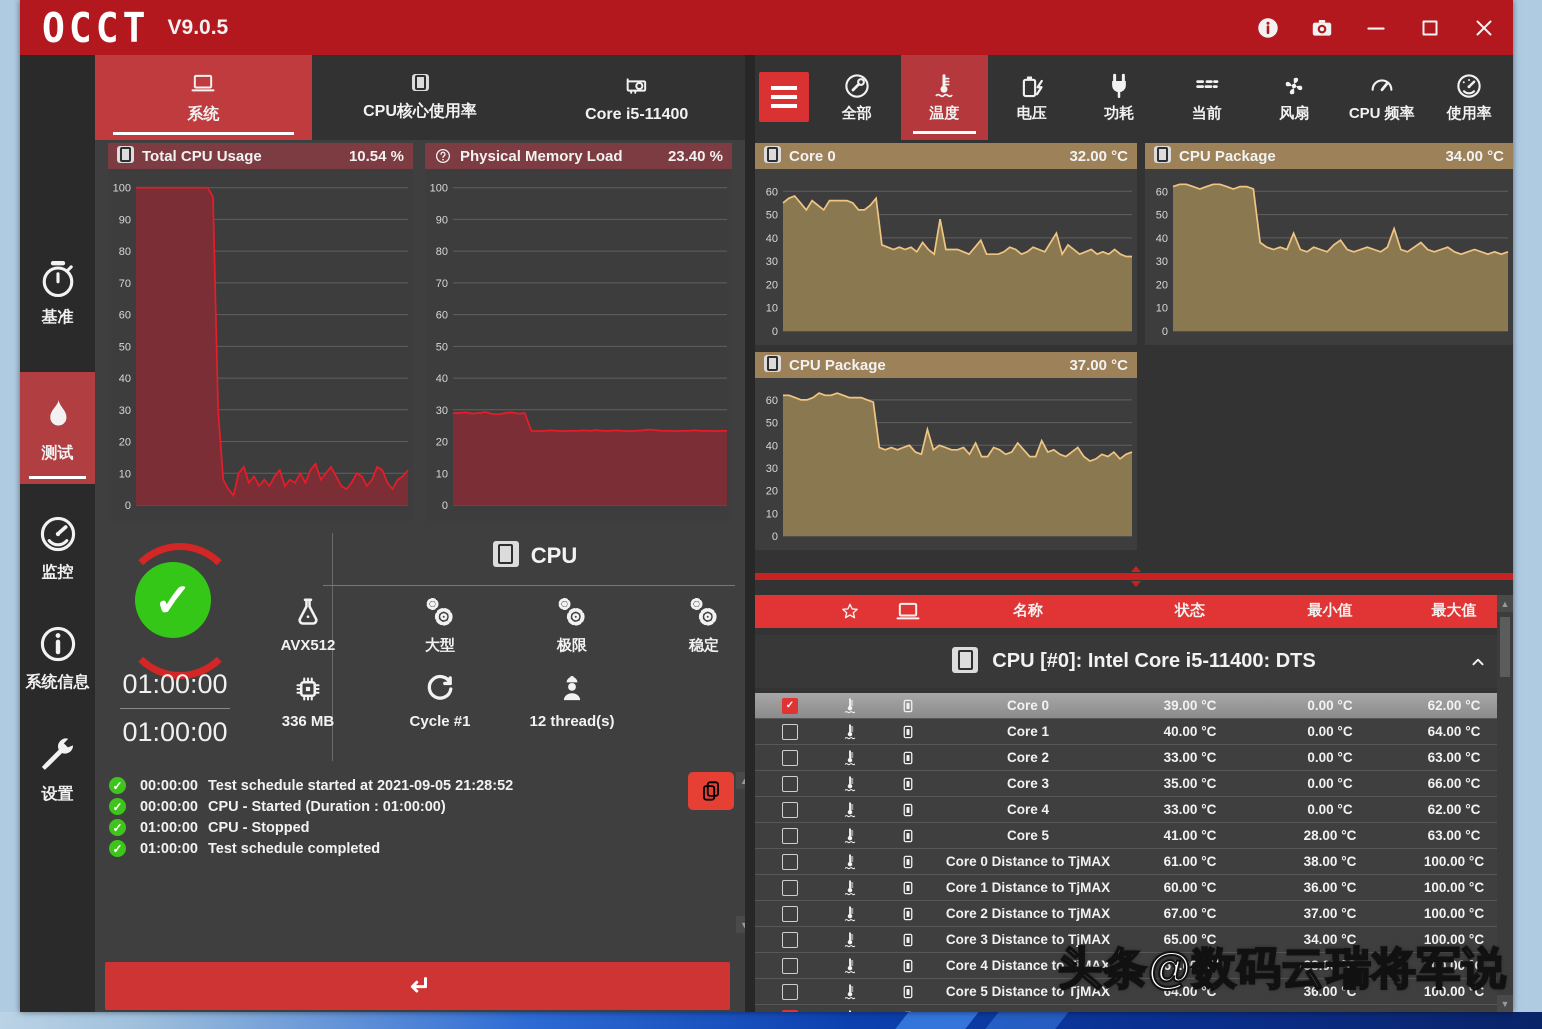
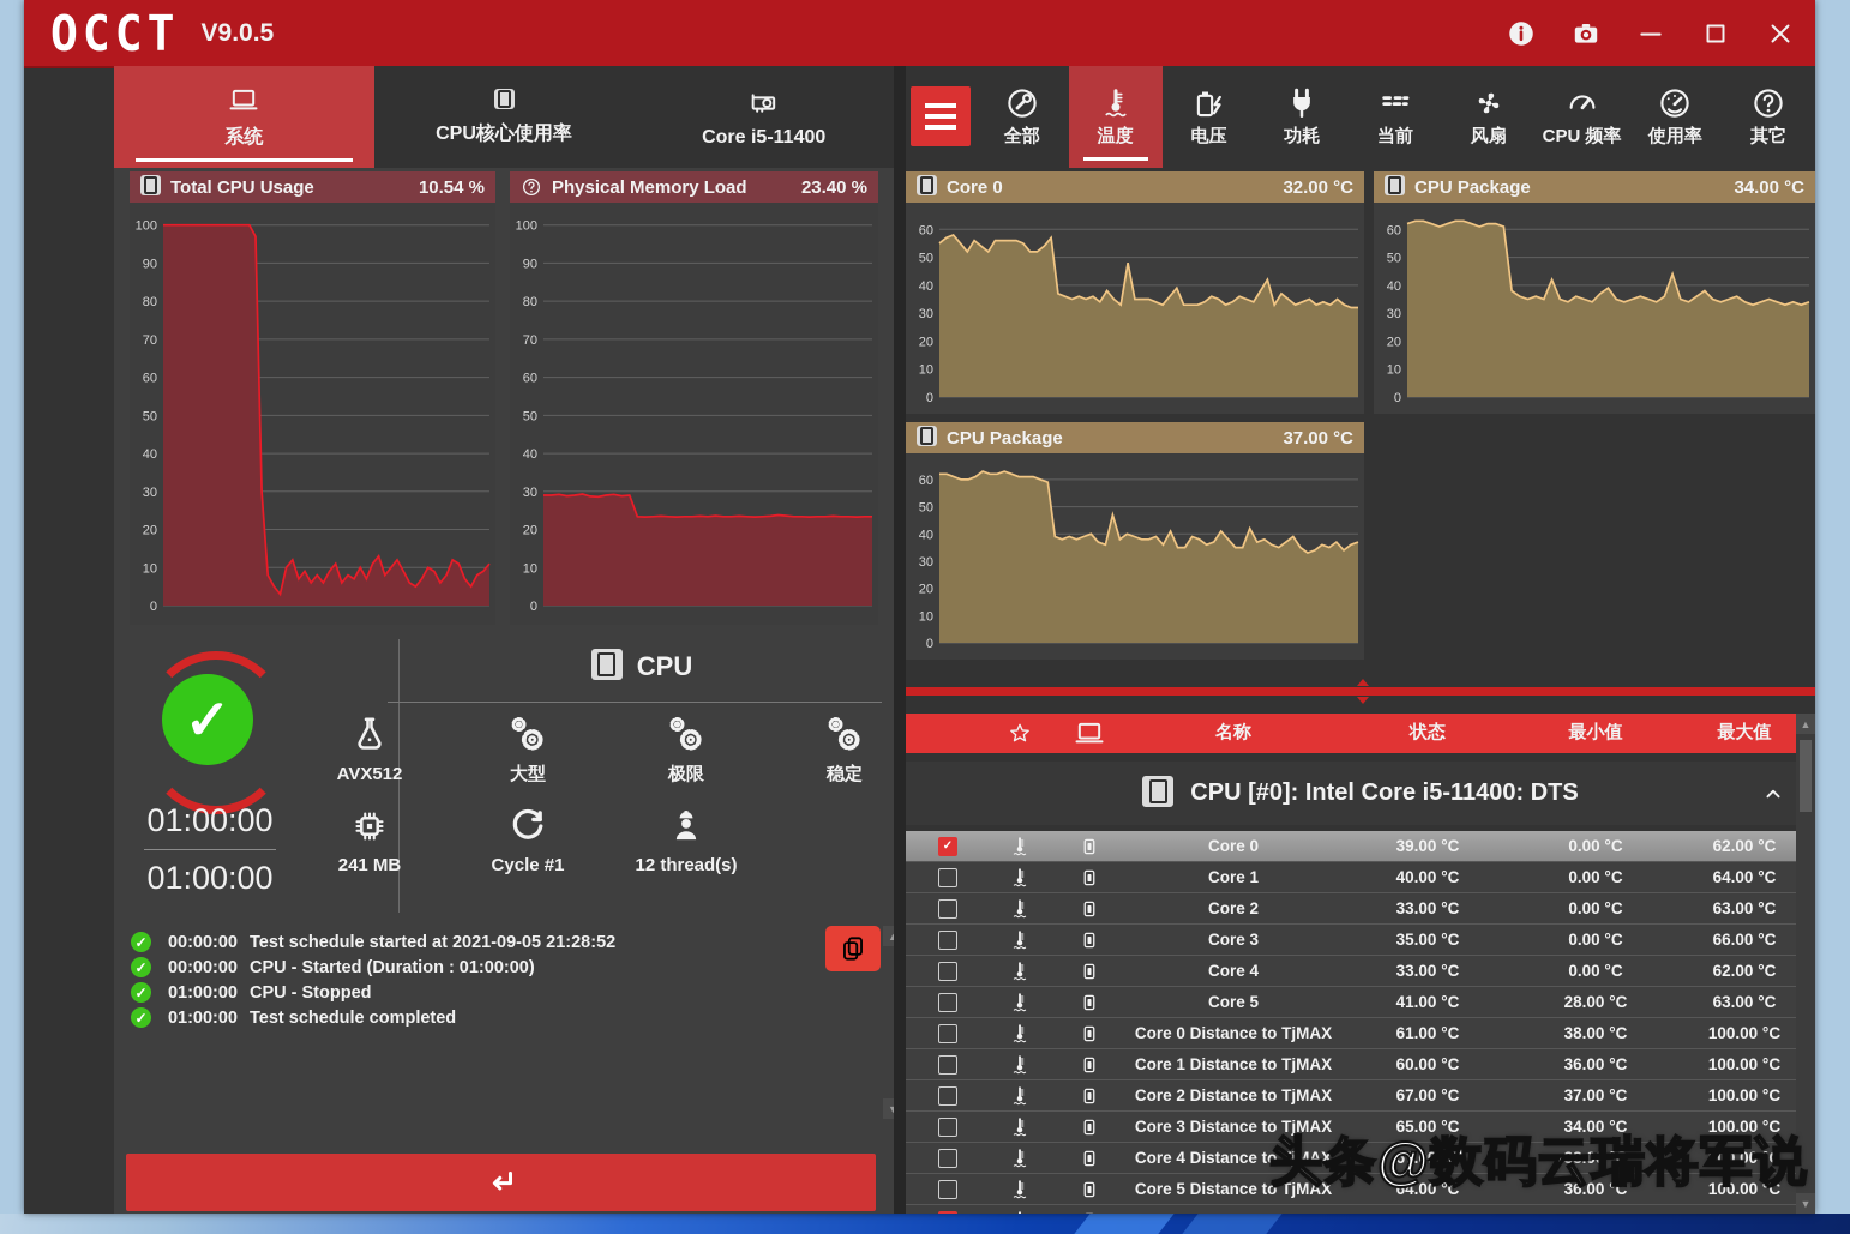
  OCCT
  V9.0.5
- 基准
- 测试
- 监控
- 系统信息
- 设置
  系统
  CPU核心使用率
  Core i5-11400
  Total CPU Usage
  10.54 %
  0
  10
  20
  30
  40
  50
  60
  70
  80
  90
  100
  Physical Memory Load
  23.40 %
  0
  10
  20
  30
  40
  50
  60
  70
  80
  90
  100
  ✓
  01:00:00
  01:00:00
  CPU
  AVX512
  大型
  极限
  稳定
- 336 MB
+ 241 MB
  Cycle #1
  12 thread(s)
  ✓
  00:00:00
  Test schedule started at 2021-09-05 21:28:52
  ✓
  00:00:00
  CPU - Started (Duration : 01:00:00)
  ✓
  01:00:00
  CPU - Stopped
  ✓
  01:00:00
  Test schedule completed
  全部
  温度
  电压
  功耗
  当前
  风扇
  CPU 频率
  使用率
+ 其它
  Core 0
  32.00 °C
  0
  10
  20
  30
  40
  50
  60
  CPU Package
  34.00 °C
  0
  10
  20
  30
  40
  50
  60
  CPU Package
  37.00 °C
  0
  10
  20
  30
  40
  50
  60
  名称
  状态
  最小值
  最大值
  CPU [#0]: Intel Core i5-11400: DTS
  Core 0
  39.00 °C
  0.00 °C
  62.00 °C
  Core 1
  40.00 °C
  0.00 °C
  64.00 °C
  Core 2
  33.00 °C
  0.00 °C
  63.00 °C
  Core 3
  35.00 °C
  0.00 °C
  66.00 °C
  Core 4
  33.00 °C
  0.00 °C
  62.00 °C
  Core 5
  41.00 °C
  28.00 °C
  63.00 °C
  Core 0 Distance to TjMAX
  61.00 °C
  38.00 °C
  100.00 °C
  Core 1 Distance to TjMAX
  60.00 °C
  36.00 °C
  100.00 °C
  Core 2 Distance to TjMAX
  67.00 °C
  37.00 °C
  100.00 °C
  Core 3 Distance to TjMAX
  65.00 °C
  34.00 °C
  100.00 °C
  Core 4 Distance to TjMAX
  67.00 °C
  38.00 °C
  100.00 °C
  Core 5 Distance to TjMAX
  64.00 °C
  36.00 °C
  100.00 °C
  ▲
  ▼
  头条@数码云瑞将军说
